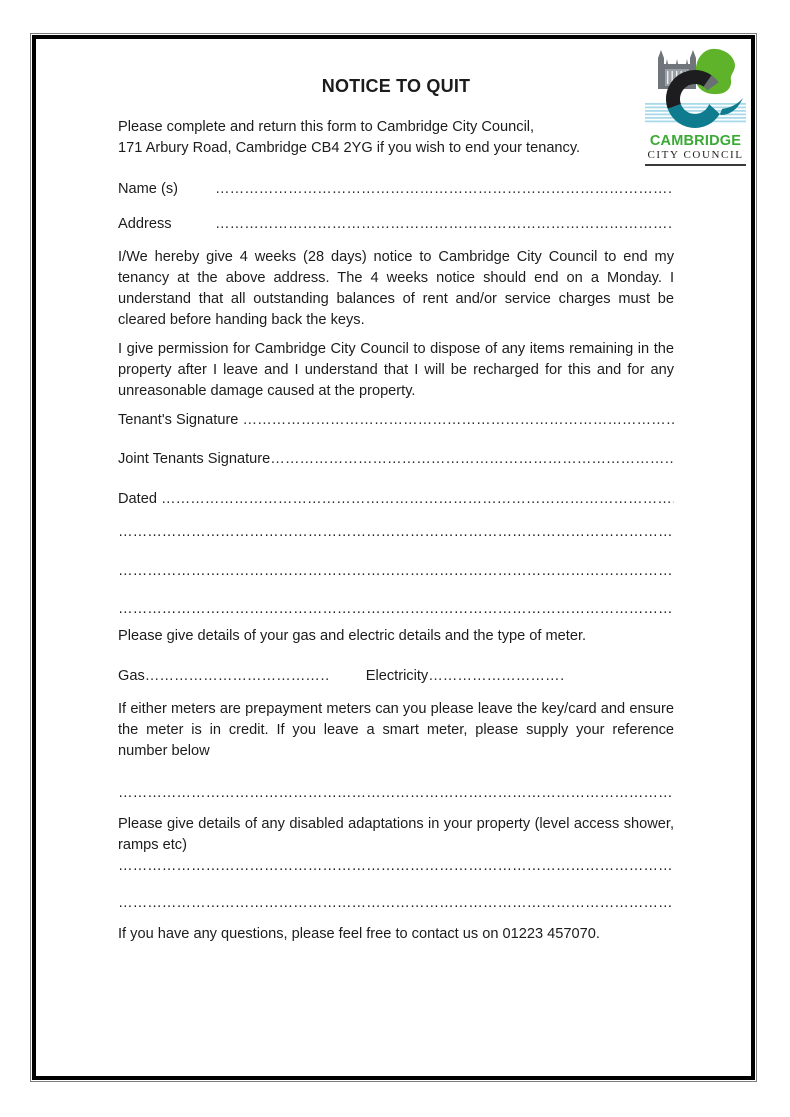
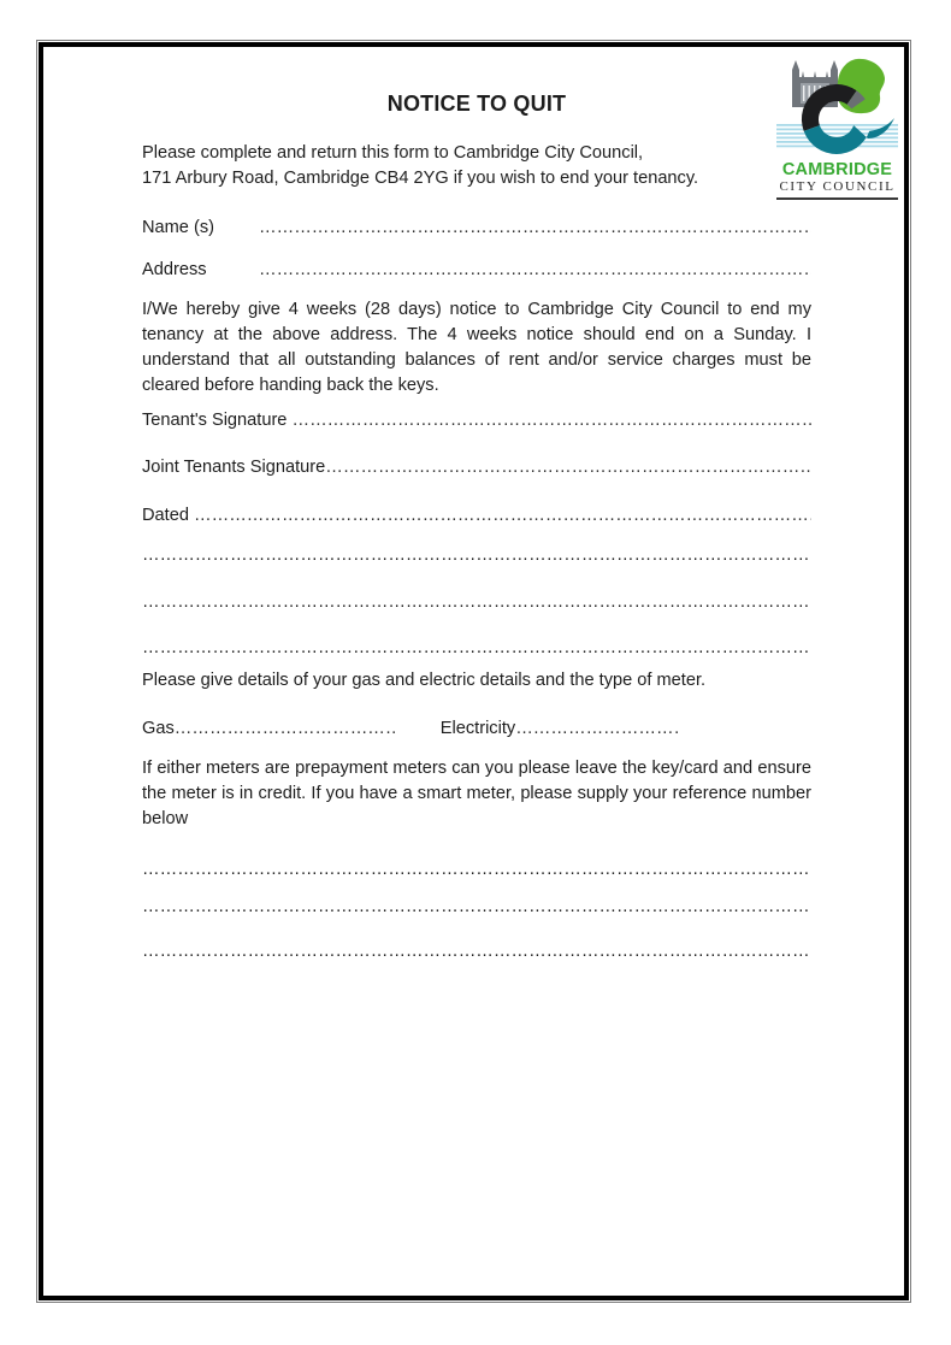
  CAMBRIDGE
  CITY COUNCIL
  NOTICE TO QUIT
  Please complete and return this form to Cambridge City Council,
  171 Arbury Road, Cambridge CB4 2YG if you wish to end your tenancy.
  Name (s)
  Address
- I/We hereby give 4 weeks (28 days) notice to Cambridge City Council to end my tenancy at the above address. The 4 weeks notice should end on a Monday. I understand that all outstanding balances of rent and/or service charges must be cleared before handing back the keys.
+ I/We hereby give 4 weeks (28 days) notice to Cambridge City Council to end my tenancy at the above address. The 4 weeks notice should end on a Sunday. I understand that all outstanding balances of rent and/or service charges must be cleared before handing back the keys.
- I give permission for Cambridge City Council to dispose of any items remaining in the property after I leave and I understand that I will be recharged for this and for any unreasonable damage caused at the property.
  Tenant's Signature
  Joint Tenants Signature
  Dated
  Please give details of your gas and electric details and the type of meter.
  Gas
  Electricity
- If either meters are prepayment meters can you please leave the key/card and ensure the meter is in credit. If you leave a smart meter, please supply your reference number below
+ If either meters are prepayment meters can you please leave the key/card and ensure the meter is in credit. If you have a smart meter, please supply your reference number below
- Please give details of any disabled adaptations in your property (level access shower, ramps etc)
- If you have any questions, please feel free to contact us on 01223 457070.
